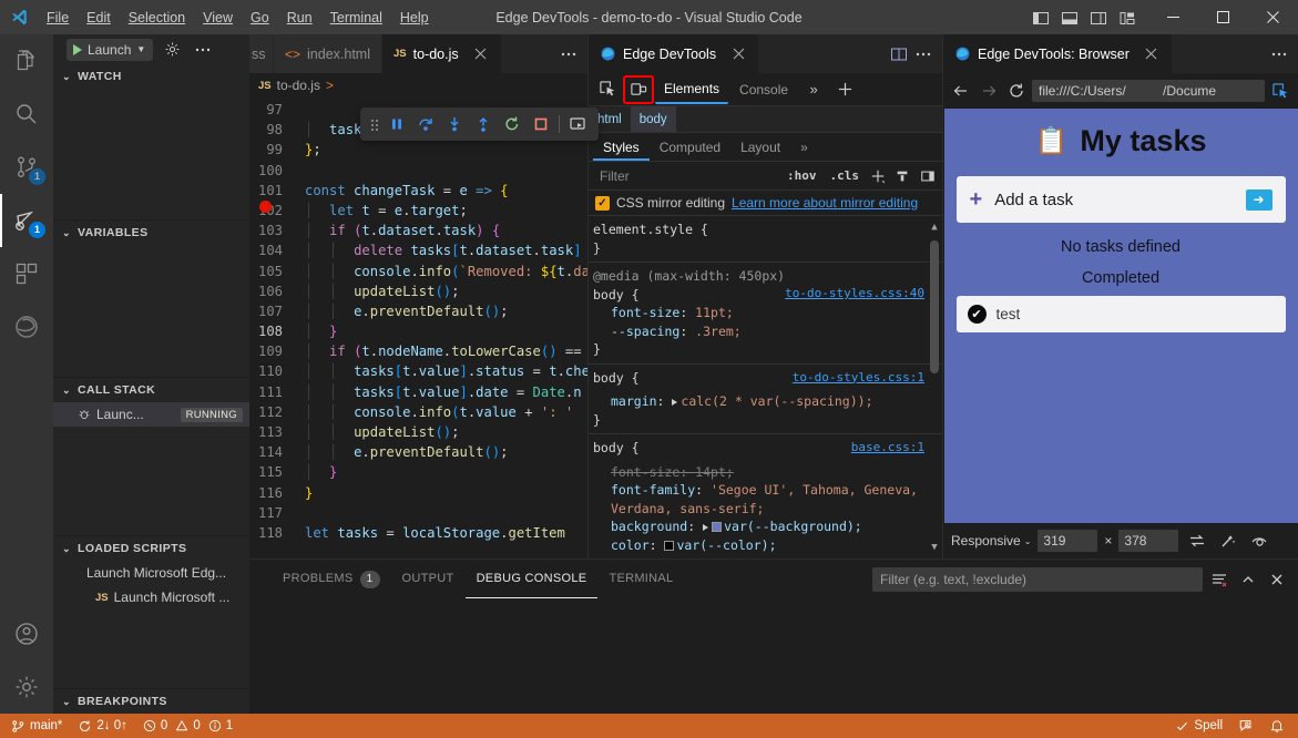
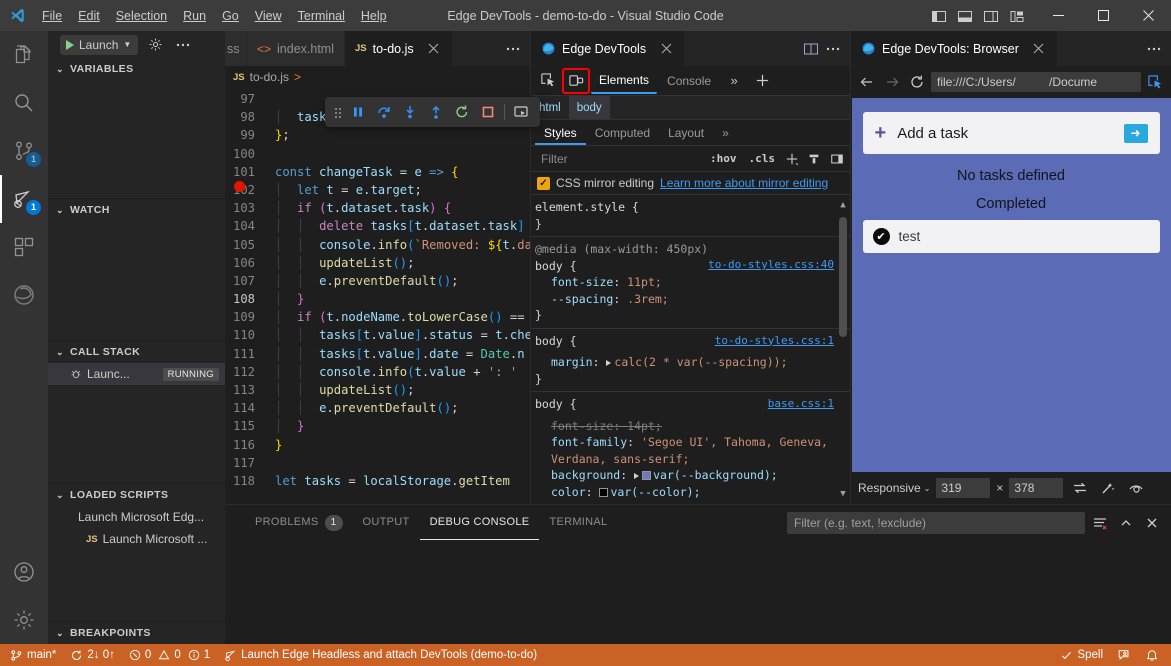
  File
  Edit
  Selection
- View
+ Run
  Go
- Run
+ View
  Terminal
  Help
  Edge DevTools - demo-to-do - Visual Studio Code
  1
  1
  Launch
  ▼
  ⌄
- WATCH
+ VARIABLES
  ⌄
- VARIABLES
+ WATCH
  ⌄
  CALL STACK
  Launc...
  RUNNING
  ⌄
  LOADED SCRIPTS
  Launch Microsoft Edg...
  JS
  Launch Microsoft ...
  ⌄
  BREAKPOINTS
  ss
  <>
  index.html
  JS
  to-do.js
  JS
  to-do.js
  >
  97
  98
  99
  100
  101
  103
  104
  105
  106
  107
  108
  109
  110
  111
  112
  113
  114
  115
  116
  117
  118
  };
  const changeTask = e => {
  │ let t = e.target;
  │ if (t.dataset.task) {
  │ │ delete tasks[t.dataset.task]
  │ │ console.info(`Removed: ${t.da
  │ │ updateList();
  │ │ e.preventDefault();
  │ }
  │ if (t.nodeName.toLowerCase() ==
  │ │ tasks[t.value].status = t.che
  │ │ tasks[t.value].date = Date.n
  │ │ console.info(t.value + ': '
  │ │ updateList();
  │ │ e.preventDefault();
  │ }
  }
  let tasks = localStorage.getItem
  Edge DevTools
  Elements
  Console
  »
  html
  body
  Styles
  Computed
  Layout
  »
  Filter
  :hov
  .cls
  ✓
  CSS mirror editing
  Learn more about mirror editing
  element.style {
  }
  @media (max-width: 450px)
  body {
  to-do-styles.css:40
  font-size: 11pt;
  --spacing: .3rem;
  }
  body {
  to-do-styles.css:1
  margin: calc(2 * var(--spacing));
  }
  body {
  base.css:1
  font-size: 14pt;
  font-family: 'Segoe UI', Tahoma, Geneva,
  Verdana, sans-serif;
  background: var(--background);
  color: var(--color);
  ▲
  ▼
  Edge DevTools: Browser
  file:///C:/Users/ /Docume
- 📋
- My tasks
  +
  Add a task
  ➜
  No tasks defined
  Completed
  ✔
  test
  Responsive
  ⌄
  319
  ×
  378
  PROBLEMS
  1
  OUTPUT
  DEBUG CONSOLE
  TERMINAL
  Filter (e.g. text, !exclude)
  main*
  2↓ 0↑
  0
  0
  1
+ Launch Edge Headless and attach DevTools (demo-to-do)
  Spell
